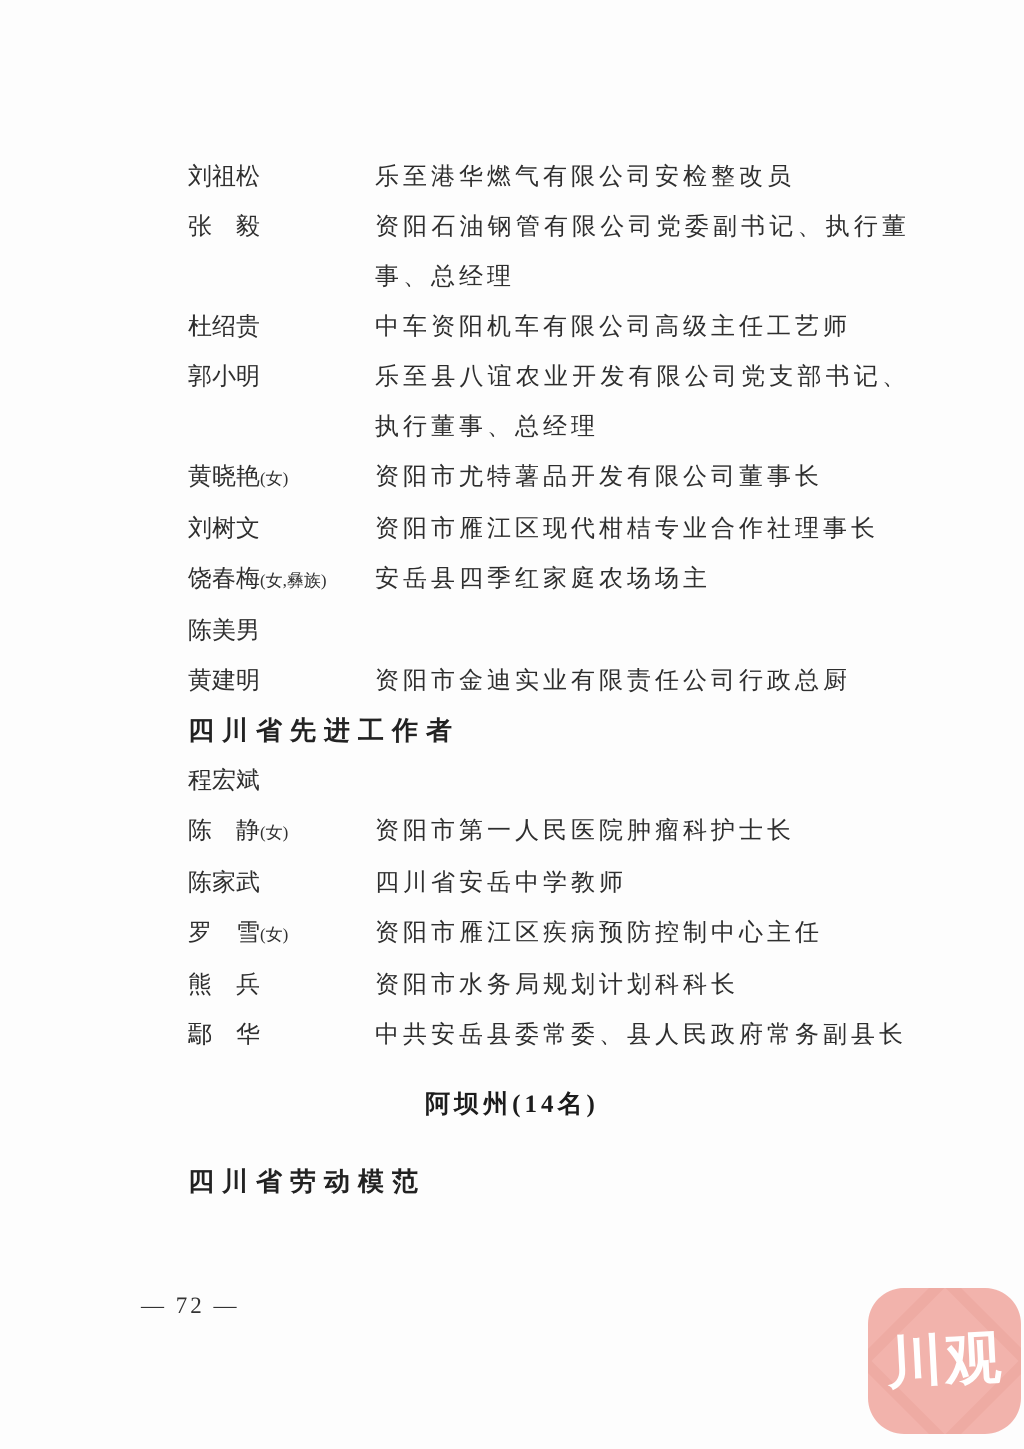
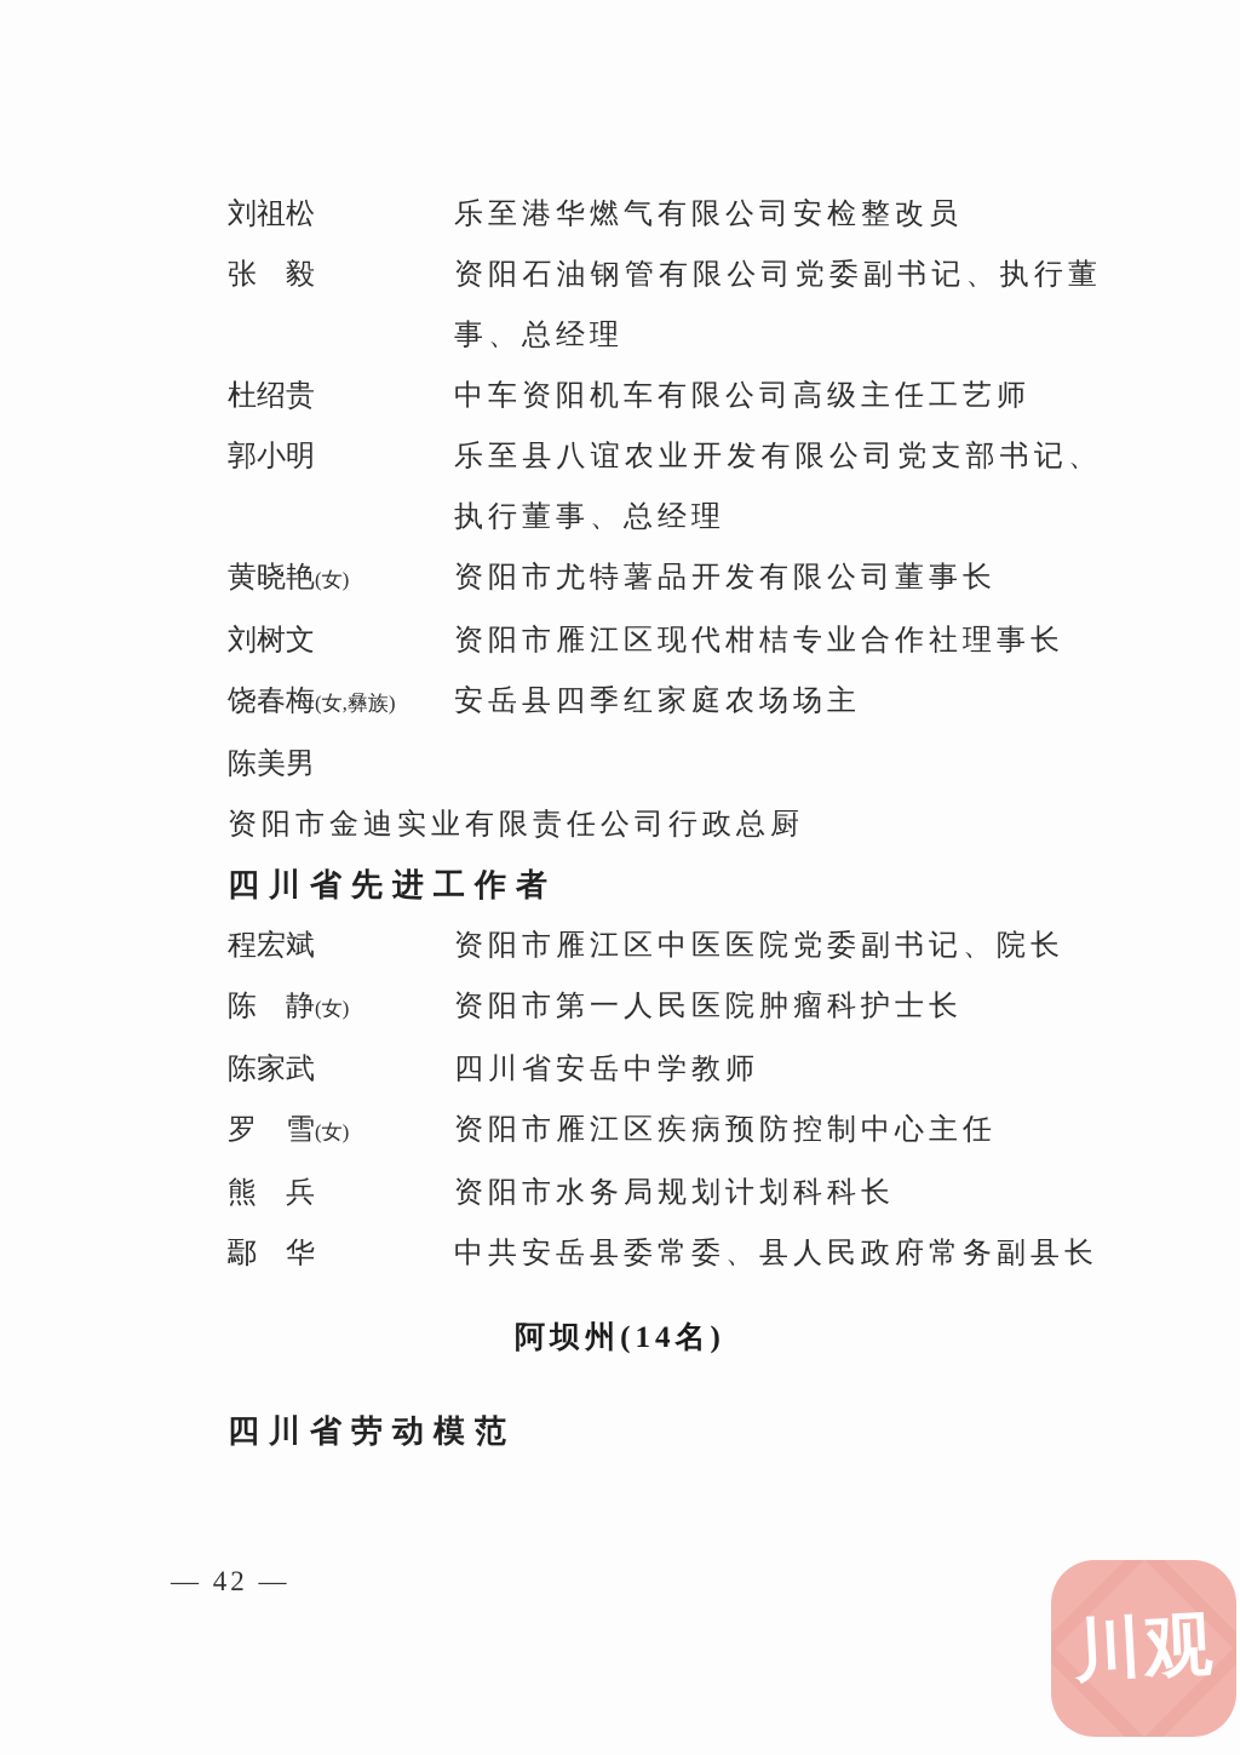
  刘祖松
  乐至港华燃气有限公司安检整改员
  张 毅
  资阳石油钢管有限公司党委副书记、执行董事、总经理
  杜绍贵
  中车资阳机车有限公司高级主任工艺师
  郭小明
  乐至县八谊农业开发有限公司党支部书记、执行董事、总经理
  黄晓艳(女)
  资阳市尤特薯品开发有限公司董事长
  刘树文
  资阳市雁江区现代柑桔专业合作社理事长
  饶春梅(女,彝族)
  安岳县四季红家庭农场场主
  陈美男
- 黄建明
  资阳市金迪实业有限责任公司行政总厨
  四川省先进工作者
  程宏斌
+ 资阳市雁江区中医医院党委副书记、院长
  陈 静(女)
  资阳市第一人民医院肿瘤科护士长
  陈家武
  四川省安岳中学教师
  罗 雪(女)
  资阳市雁江区疾病预防控制中心主任
  熊 兵
  资阳市水务局规划计划科科长
  鄢 华
  中共安岳县委常委、县人民政府常务副县长
  阿坝州(14名)
  四川省劳动模范
- — 72 —
+ — 42 —
